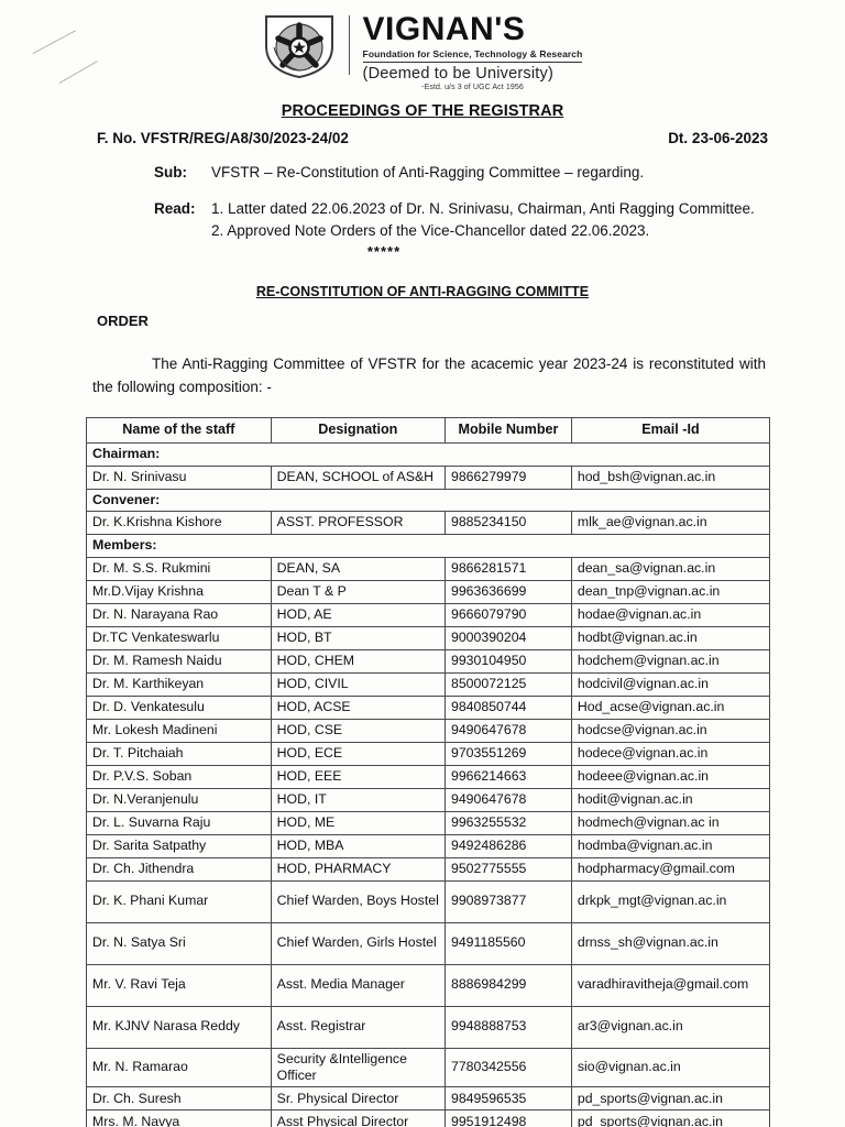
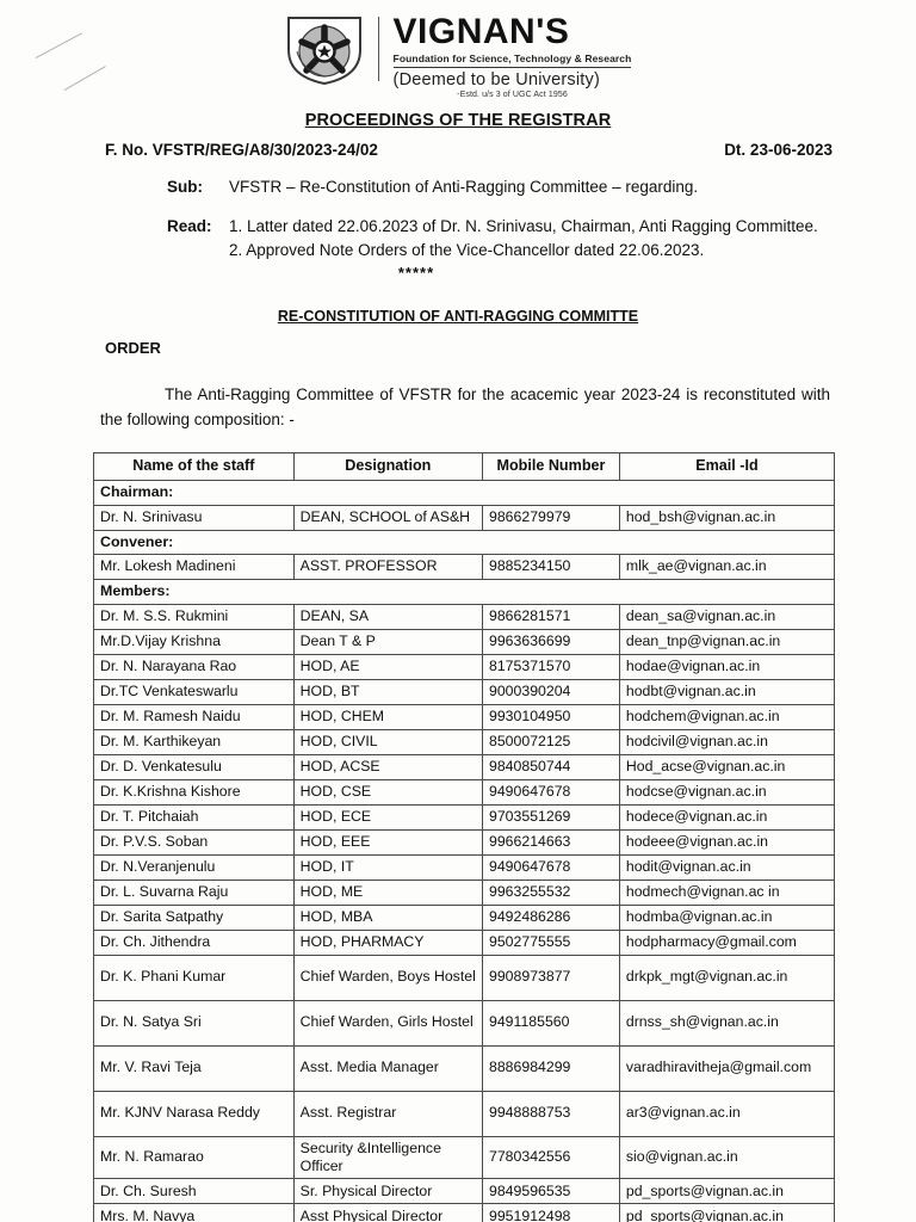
  VIGNAN'S
  Foundation for Science, Technology & Research
  (Deemed to be University)
  PROCEEDINGS OF THE REGISTRAR
  F. No. VFSTR/REG/A8/30/2023-24/02
  Dt. 23-06-2023
  Sub:
  VFSTR – Re-Constitution of Anti-Ragging Committee – regarding.
  Read:
  1. Latter dated 22.06.2023 of Dr. N. Srinivasu, Chairman, Anti Ragging Committee.
  2. Approved Note Orders of the Vice-Chancellor dated 22.06.2023.
  *****
  RE-CONSTITUTION OF ANTI-RAGGING COMMITTE
  ORDER
  The Anti-Ragging Committee of VFSTR for the acacemic year 2023-24 is reconstituted with the following composition: -
  Name of the staff	Designation	Mobile Number	Email -Id
  Chairman:
  Dr. N. Srinivasu	DEAN, SCHOOL of AS&H	9866279979	hod_bsh@vignan.ac.in
  Convener:
- Dr. K.Krishna Kishore	ASST. PROFESSOR	9885234150	mlk_ae@vignan.ac.in
+ Mr. Lokesh Madineni	ASST. PROFESSOR	9885234150	mlk_ae@vignan.ac.in
  Members:
  Dr. M. S.S. Rukmini	DEAN, SA	9866281571	dean_sa@vignan.ac.in
  Mr.D.Vijay Krishna	Dean T & P	9963636699	dean_tnp@vignan.ac.in
- Dr. N. Narayana Rao	HOD, AE	9666079790	hodae@vignan.ac.in
+ Dr. N. Narayana Rao	HOD, AE	8175371570	hodae@vignan.ac.in
  Dr.TC Venkateswarlu	HOD, BT	9000390204	hodbt@vignan.ac.in
  Dr. M. Ramesh Naidu	HOD, CHEM	9930104950	hodchem@vignan.ac.in
  Dr. M. Karthikeyan	HOD, CIVIL	8500072125	hodcivil@vignan.ac.in
  Dr. D. Venkatesulu	HOD, ACSE	9840850744	Hod_acse@vignan.ac.in
- Mr. Lokesh Madineni	HOD, CSE	9490647678	hodcse@vignan.ac.in
+ Dr. K.Krishna Kishore	HOD, CSE	9490647678	hodcse@vignan.ac.in
  Dr. T. Pitchaiah	HOD, ECE	9703551269	hodece@vignan.ac.in
  Dr. P.V.S. Soban	HOD, EEE	9966214663	hodeee@vignan.ac.in
  Dr. N.Veranjenulu	HOD, IT	9490647678	hodit@vignan.ac.in
  Dr. L. Suvarna Raju	HOD, ME	9963255532	hodmech@vignan.ac in
  Dr. Sarita Satpathy	HOD, MBA	9492486286	hodmba@vignan.ac.in
  Dr. Ch. Jithendra	HOD, PHARMACY	9502775555	hodpharmacy@gmail.com
  Dr. K. Phani Kumar	Chief Warden, Boys Hostel	9908973877	drkpk_mgt@vignan.ac.in
  Dr. N. Satya Sri	Chief Warden, Girls Hostel	9491185560	drnss_sh@vignan.ac.in
  Mr. V. Ravi Teja	Asst. Media Manager	8886984299	varadhiravitheja@gmail.com
  Mr. KJNV Narasa Reddy	Asst. Registrar	9948888753	ar3@vignan.ac.in
  Mr. N. Ramarao	Security &Intelligence Officer	7780342556	sio@vignan.ac.in
  Dr. Ch. Suresh	Sr. Physical Director	9849596535	pd_sports@vignan.ac.in
  Mrs. M. Navya	Asst Physical Director	9951912498	pd_sports@vignan.ac.in
